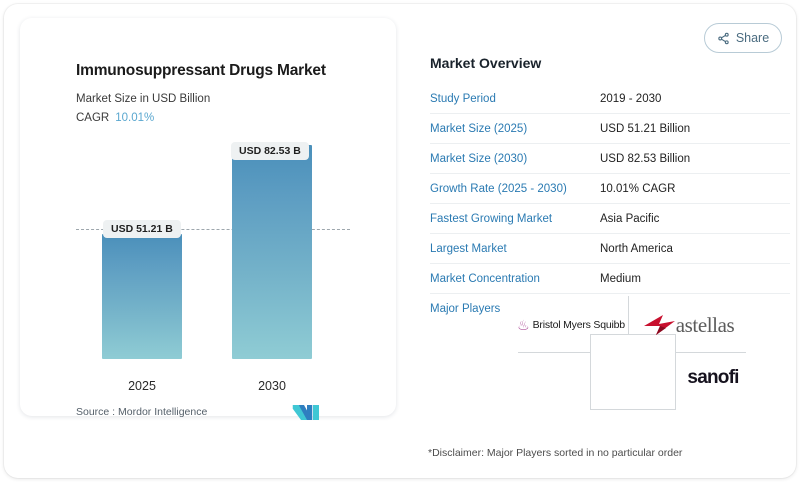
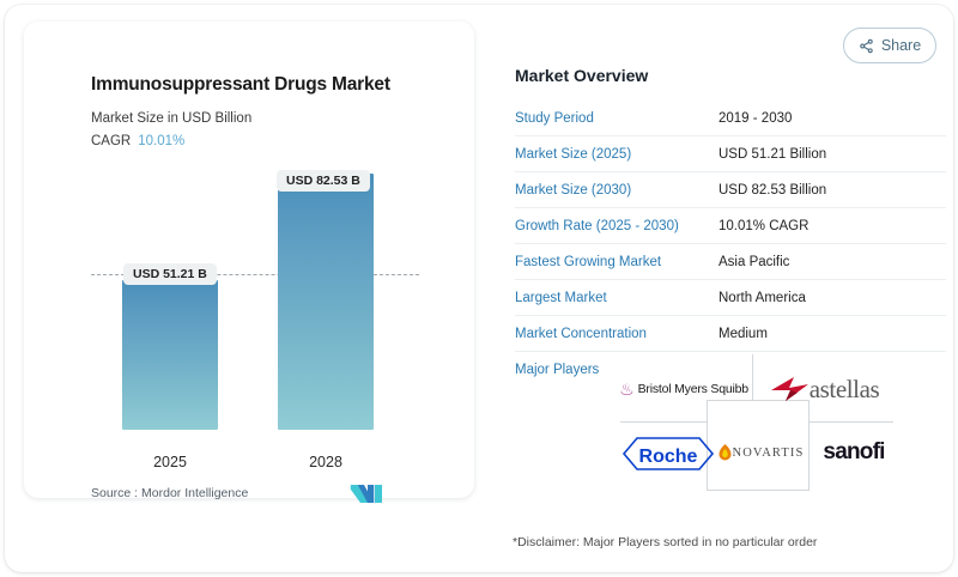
  Share
  Immunosuppressant Drugs Market
  Market Size in USD Billion
  CAGR 10.01%
  USD 51.21 B
  USD 82.53 B
  2025
- 2030
+ 2028
  Source : Mordor Intelligence
  Market Overview
  Study Period
  2019 - 2030
  Market Size (2025)
  USD 51.21 Billion
  Market Size (2030)
  USD 82.53 Billion
  Growth Rate (2025 - 2030)
  10.01% CAGR
  Fastest Growing Market
  Asia Pacific
  Largest Market
  North America
  Market Concentration
  Medium
  Major Players
  ♨
  Bristol Myers Squibb
  astellas
+ Roche
+ NOVARTIS
  sanofi
  *Disclaimer: Major Players sorted in no particular order
